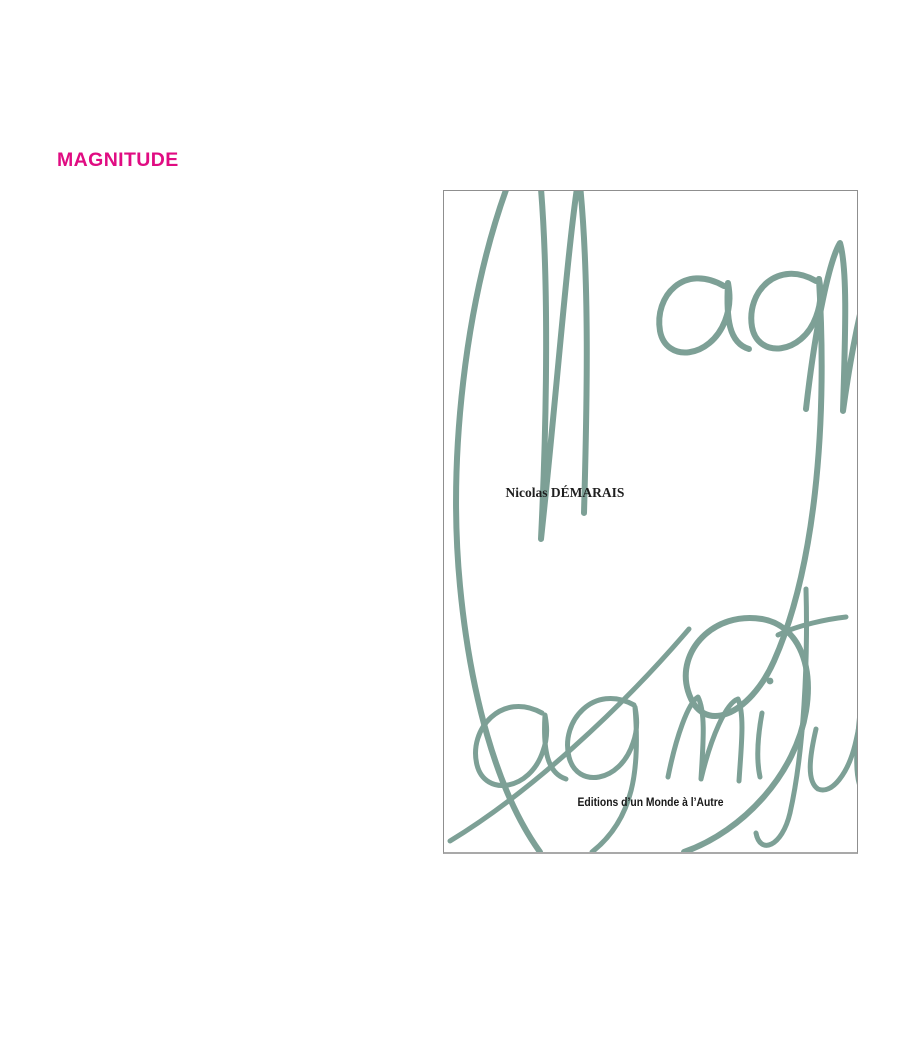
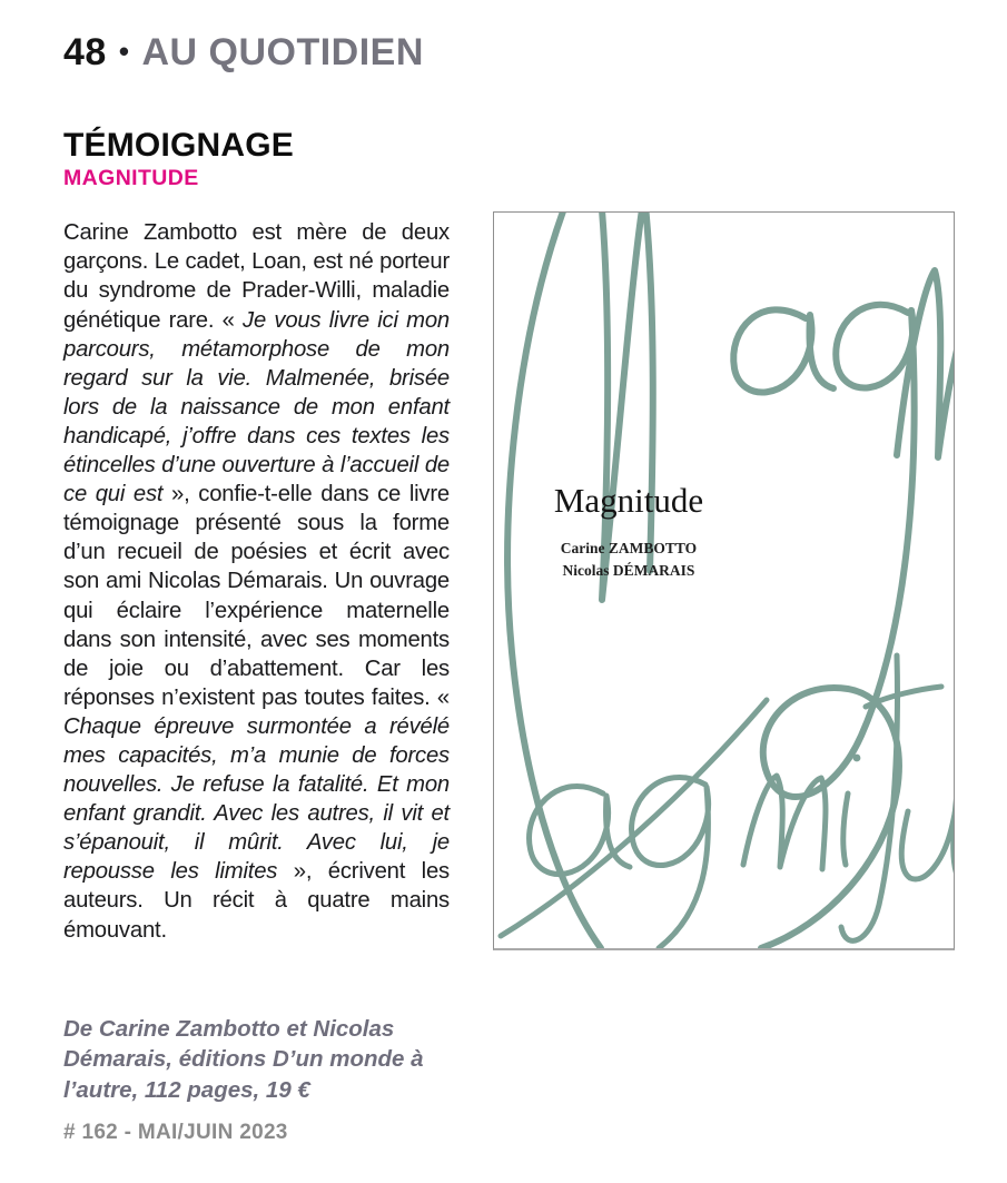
+ 48 • AU QUOTIDIEN
+ TÉMOIGNAGE
  MAGNITUDE
+ Carine Zambotto est mère de deux garçons. Le cadet, Loan, est né por­teur du syndrome de Prader-Willi, maladie génétique rare. « Je vous livre ici mon parcours, métamor­phose de mon regard sur la vie. Mal­menée, brisée lors de la naissance de mon enfant handicapé, j’offre dans ces textes les étincelles d’une ouverture à l’accueil de ce qui est », confie-t-elle dans ce livre témoi­gnage présenté sous la forme d’un recueil de poésies et écrit avec son ami Nicolas Démarais. Un ouvrage qui éclaire l’expérience mater­nelle dans son intensité, avec ses moments de joie ou d’abattement. Car les réponses n’existent pas toutes faites. « Chaque épreuve sur­montée a révélé mes capacités, m’a munie de forces nouvelles. Je refuse la fatalité. Et mon enfant grandit. Avec les autres, il vit et s’épanouit, il mûrit. Avec lui, je repousse les limites », écrivent les auteurs. Un récit à quatre mains émouvant.
+ De Carine Zambotto et Nicolas Démarais, éditions D’un monde à l’autre, 112 pages, 19 €
+ # 162 - MAI/JUIN 2023
+ Magnitude
+ Carine ZAMBOTTO
  Nicolas DÉMARAIS
- Editions d’un Monde à l’Autre
